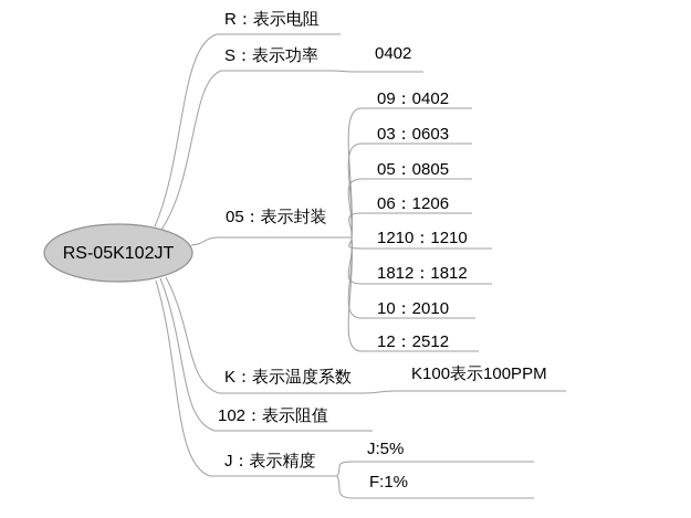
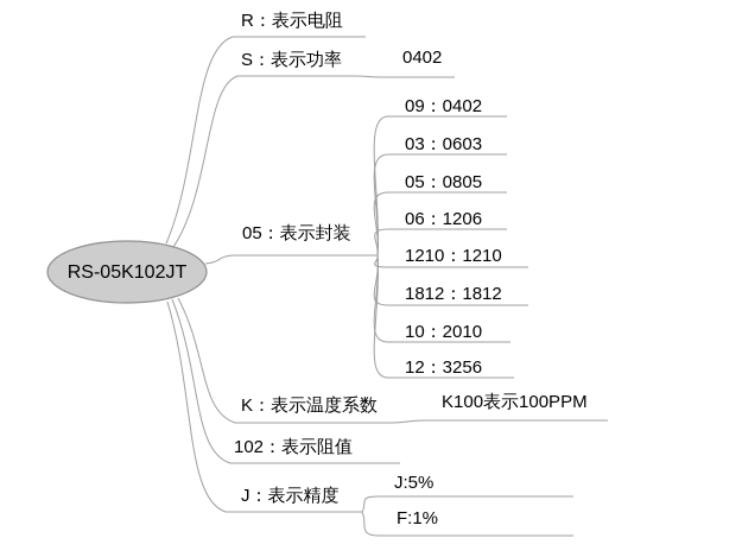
  RS-05K102JT
  R：表示电阻
  S：表示功率
  0402
  05：表示封装
  09：0402
  03：0603
  05：0805
  06：1206
  1210：1210
  1812：1812
  10：2010
- 12：2512
+ 12：3256
  K：表示温度系数
  K100表示100PPM
  102：表示阻值
  J：表示精度
  J:5%
  F:1%
